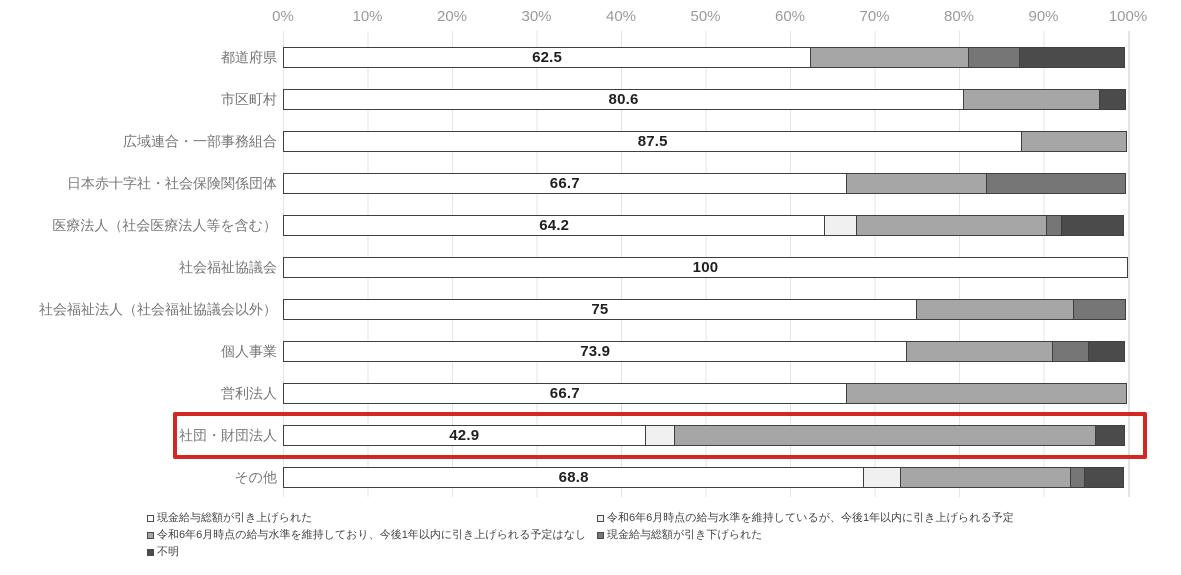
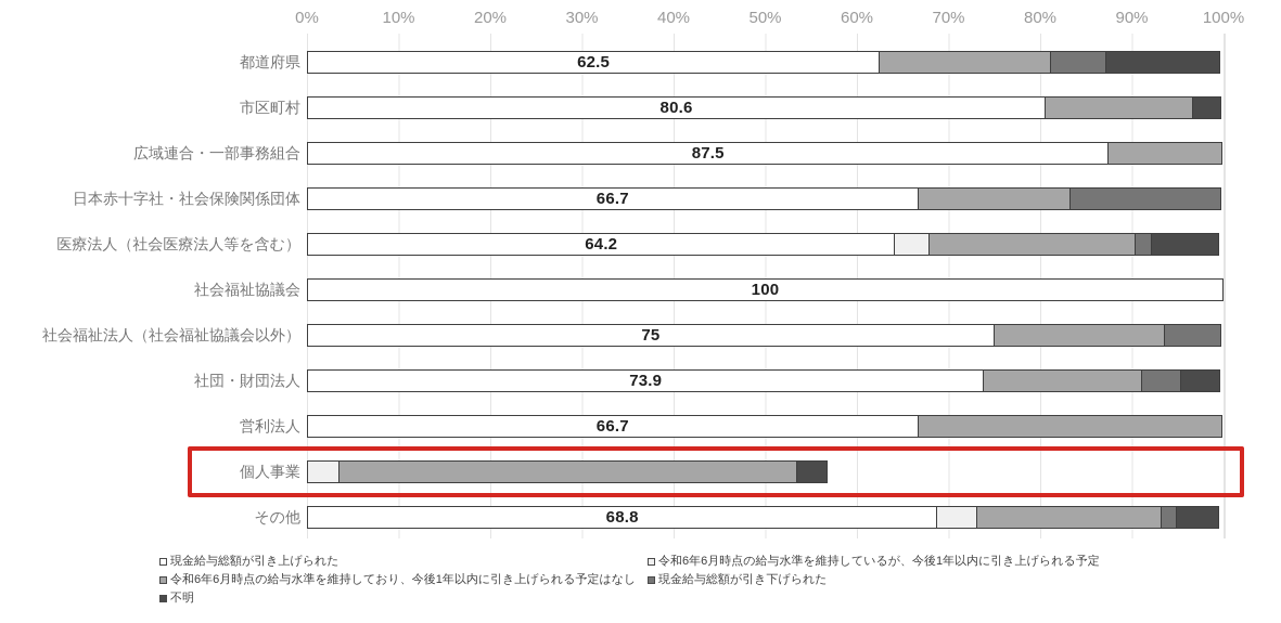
  0%
  10%
  20%
  30%
  40%
  50%
  60%
  70%
  80%
  90%
  100%
  都道府県
  市区町村
  広域連合・一部事務組合
  日本赤十字社・社会保険関係団体
  医療法人（社会医療法人等を含む）
  社会福祉協議会
  社会福祉法人（社会福祉協議会以外）
- 個人事業
+ 社団・財団法人
  営利法人
- 社団・財団法人
+ 個人事業
  その他
  62.5
  80.6
  87.5
  66.7
  64.2
  100
  75
  73.9
  66.7
- 42.9
  68.8
  現金給与総額が引き上げられた
  令和6年6月時点の給与水準を維持しているが、今後1年以内に引き上げられる予定
  令和6年6月時点の給与水準を維持しており、今後1年以内に引き上げられる予定はなし
  現金給与総額が引き下げられた
  不明
